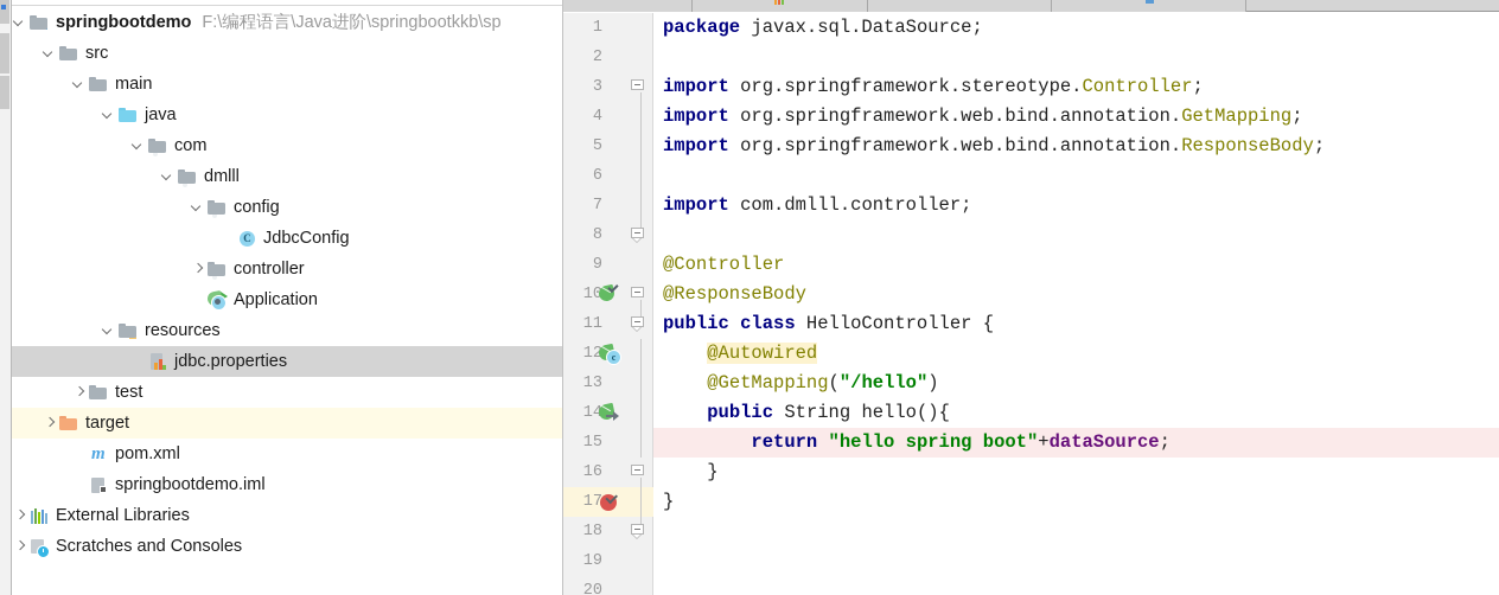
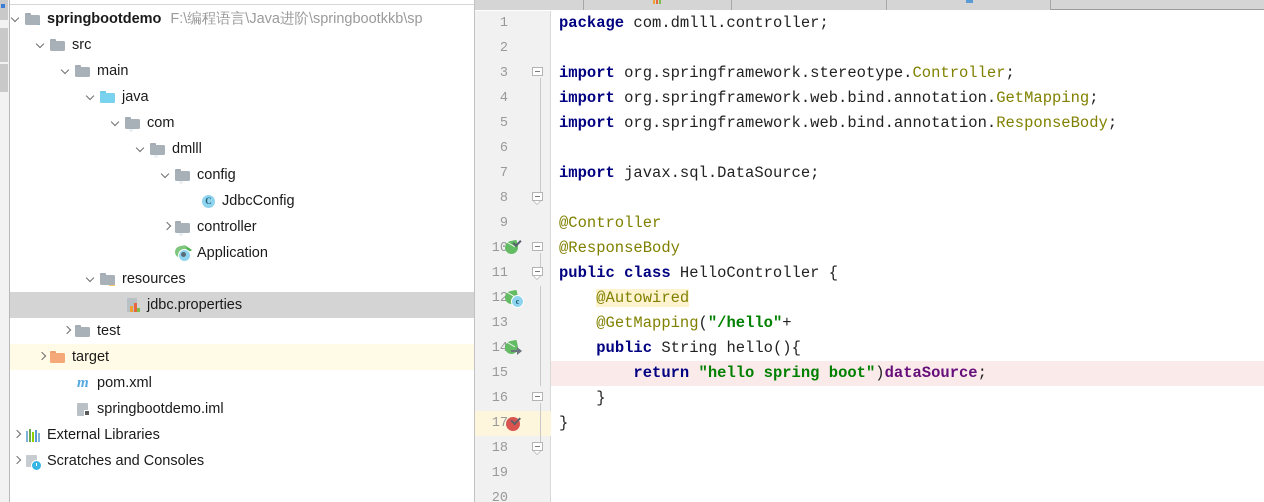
  springbootdemo
  F:\编程语言\Java进阶\springbootkkb\sp
  src
  main
  java
  com
  dmlll
  config
  C
  JdbcConfig
  controller
  Application
  resources
  jdbc.properties
  test
  target
  m
  pom.xml
  springbootdemo.iml
  External Libraries
  Scratches and Consoles
  1
  2
  3
  4
  5
  6
  7
  8
  9
  10
  11
  12
  c
  13
  14
  15
  16
  17
  18
  19
  20
- package javax.sql.DataSource;
+ package com.dmlll.controller;
  import org.springframework.stereotype.Controller;
  import org.springframework.web.bind.annotation.GetMapping;
  import org.springframework.web.bind.annotation.ResponseBody;
- import com.dmlll.controller;
+ import javax.sql.DataSource;
  @Controller
  @ResponseBody
  public class HelloController {
  @Autowired
- @GetMapping("/hello")
+ @GetMapping("/hello"+
  public String hello(){
- return "hello spring boot"+dataSource;
+ return "hello spring boot")dataSource;
  }
  }
